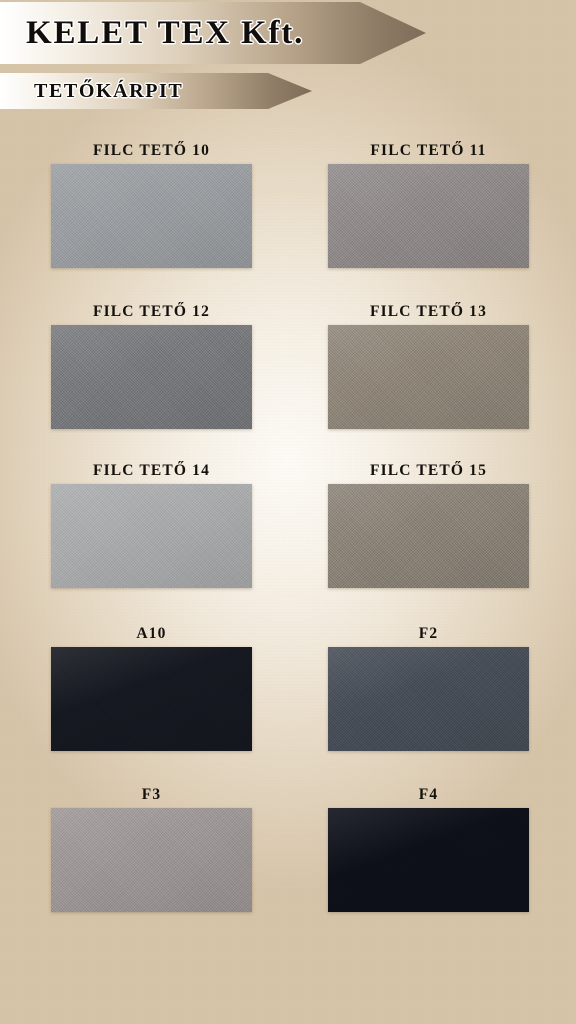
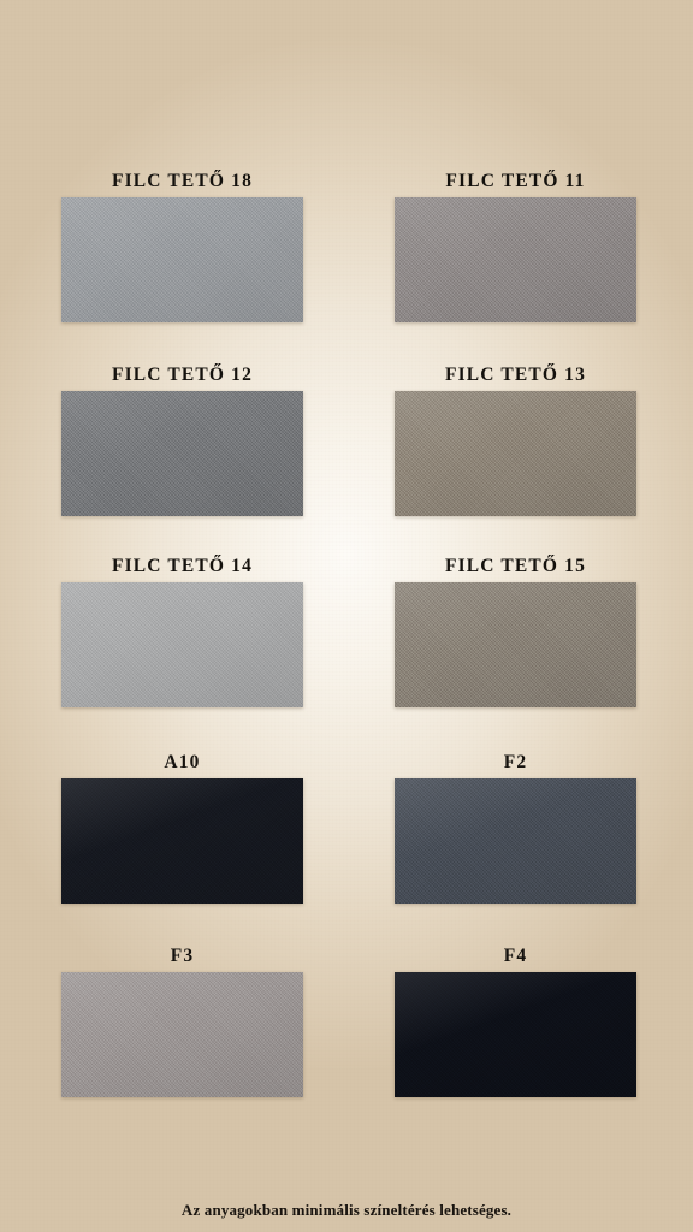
- KELET TEX Kft.
- TETŐKÁRPIT
- FILC TETŐ 10
+ FILC TETŐ 18
  FILC TETŐ 11
  FILC TETŐ 12
  FILC TETŐ 13
  FILC TETŐ 14
  FILC TETŐ 15
  A10
  F2
  F3
  F4
+ Az anyagokban minimális színeltérés lehetséges.
